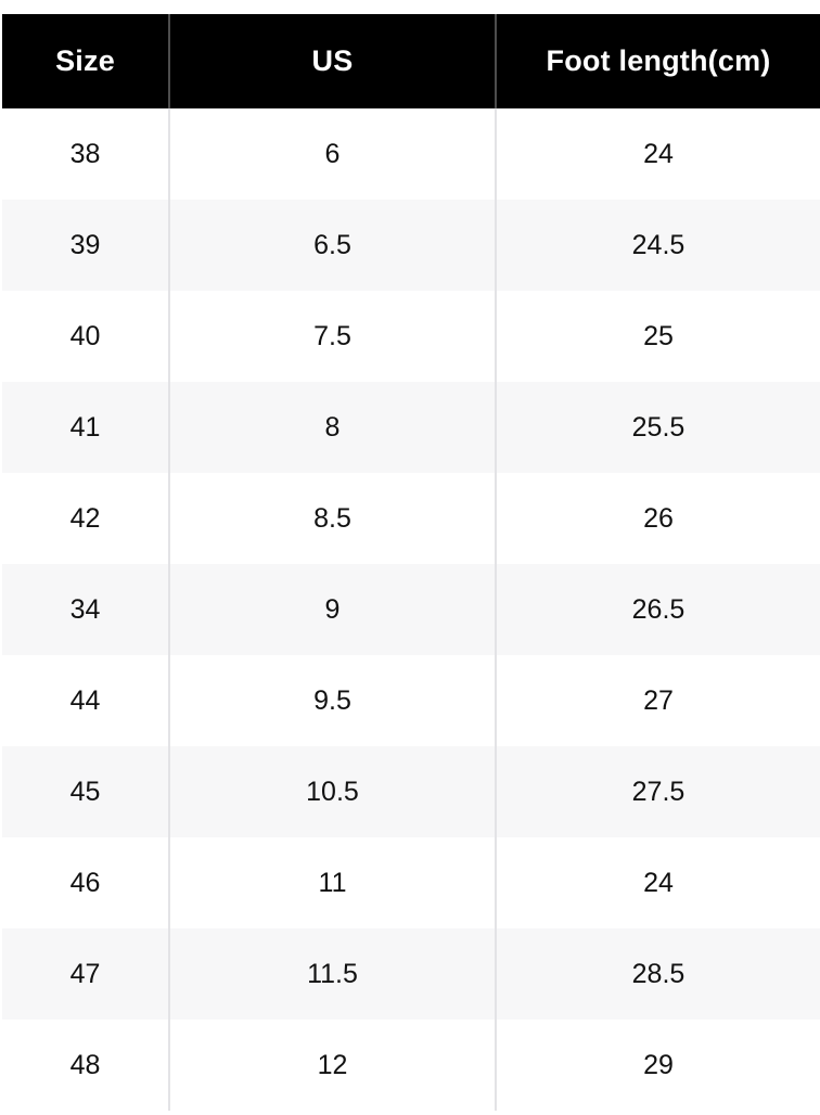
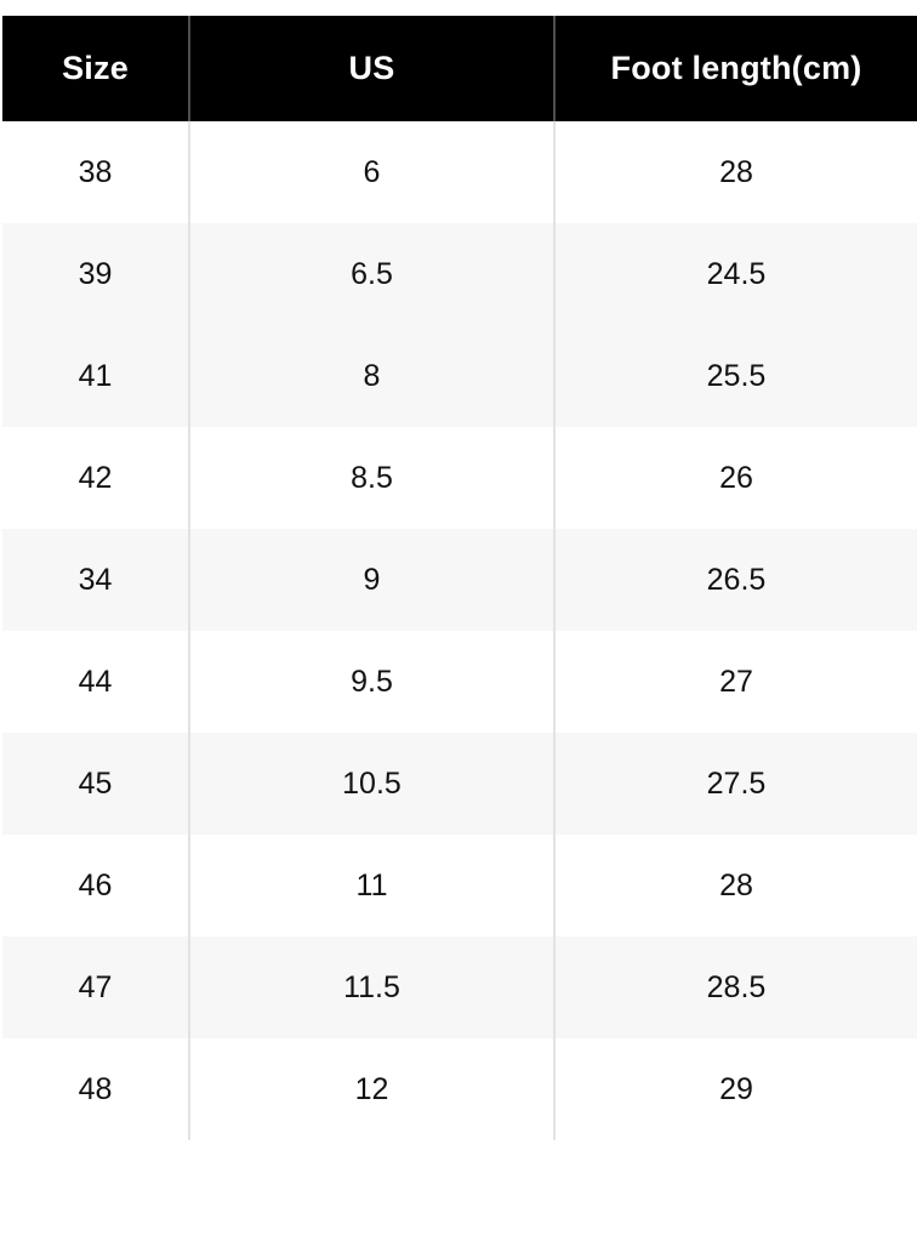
  Size	US	Foot length(cm)
- 38	6	24
+ 38	6	28
  39	6.5	24.5
- 40	7.5	25
  41	8	25.5
  42	8.5	26
  34	9	26.5
  44	9.5	27
  45	10.5	27.5
- 46	11	24
+ 46	11	28
  47	11.5	28.5
  48	12	29
